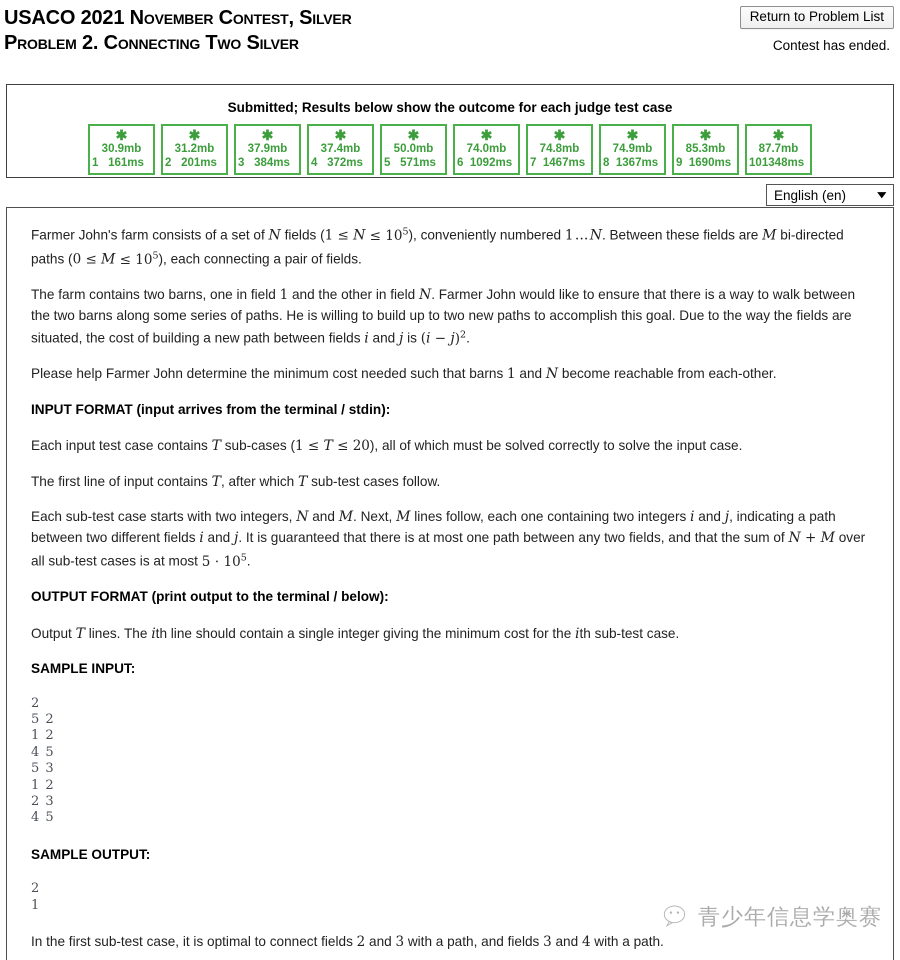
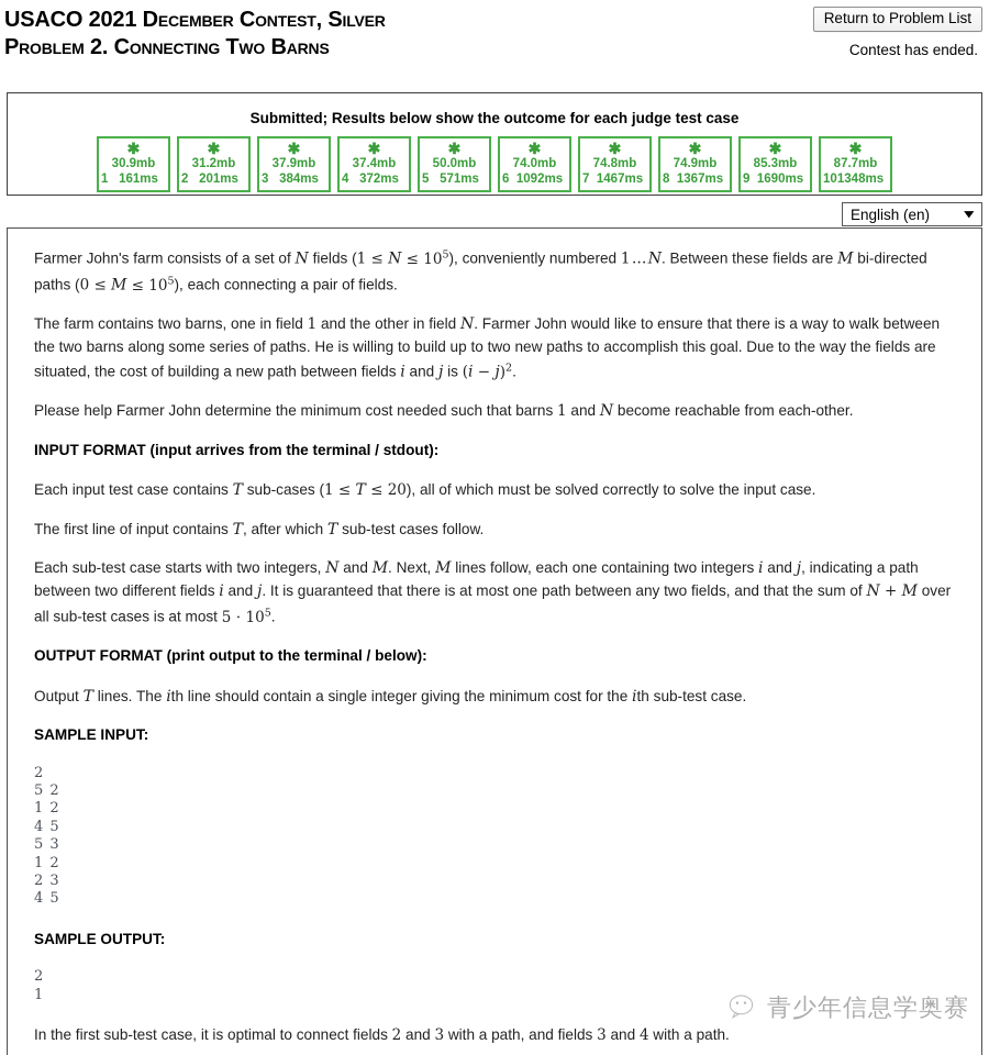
- USACO 2021 November Contest, Silver
+ USACO 2021 December Contest, Silver
- Problem 2. Connecting Two Silver
+ Problem 2. Connecting Two Barns
  Return to Problem List
  Contest has ended.
  Submitted; Results below show the outcome for each judge test case
  ✱
  30.9mb
  1
  161ms
  ✱
  31.2mb
  2
  201ms
  ✱
  37.9mb
  3
  384ms
  ✱
  37.4mb
  4
  372ms
  ✱
  50.0mb
  5
  571ms
  ✱
  74.0mb
  6
  1092ms
  ✱
  74.8mb
  7
  1467ms
  ✱
  74.9mb
  8
  1367ms
  ✱
  85.3mb
  9
  1690ms
  ✱
  87.7mb
  10
  1348ms
  English (en)
  ▾
  Farmer John's farm consists of a set of N fields (1 ≤ N ≤ 105), conveniently numbered 1 … N. Between these fields are M bi-directed paths (0 ≤ M ≤ 105), each connecting a pair of fields.
  The farm contains two barns, one in field 1 and the other in field N. Farmer John would like to ensure that there is a way to walk between the two barns along some series of paths. He is willing to build up to two new paths to accomplish this goal. Due to the way the fields are situated, the cost of building a new path between fields i and j is (i − j)2.
  Please help Farmer John determine the minimum cost needed such that barns 1 and N become reachable from each-other.
- INPUT FORMAT (input arrives from the terminal / stdin):
+ INPUT FORMAT (input arrives from the terminal / stdout):
  Each input test case contains T sub-cases (1 ≤ T ≤ 20), all of which must be solved correctly to solve the input case.
  The first line of input contains T, after which T sub-test cases follow.
  Each sub-test case starts with two integers, N and M. Next, M lines follow, each one containing two integers i and j, indicating a path between two different fields i and j. It is guaranteed that there is at most one path between any two fields, and that the sum of N + M over all sub-test cases is at most 5 ⋅ 105.
  OUTPUT FORMAT (print output to the terminal / below):
  Output T lines. The ith line should contain a single integer giving the minimum cost for the ith sub-test case.
  SAMPLE INPUT:
  2
  5 2
  1 2
  4 5
  5 3
  1 2
  2 3
  4 5
  SAMPLE OUTPUT:
  2
  1
  In the first sub-test case, it is optimal to connect fields 2 and 3 with a path, and fields 3 and 4 with a path.
  青少年信息学奥赛
